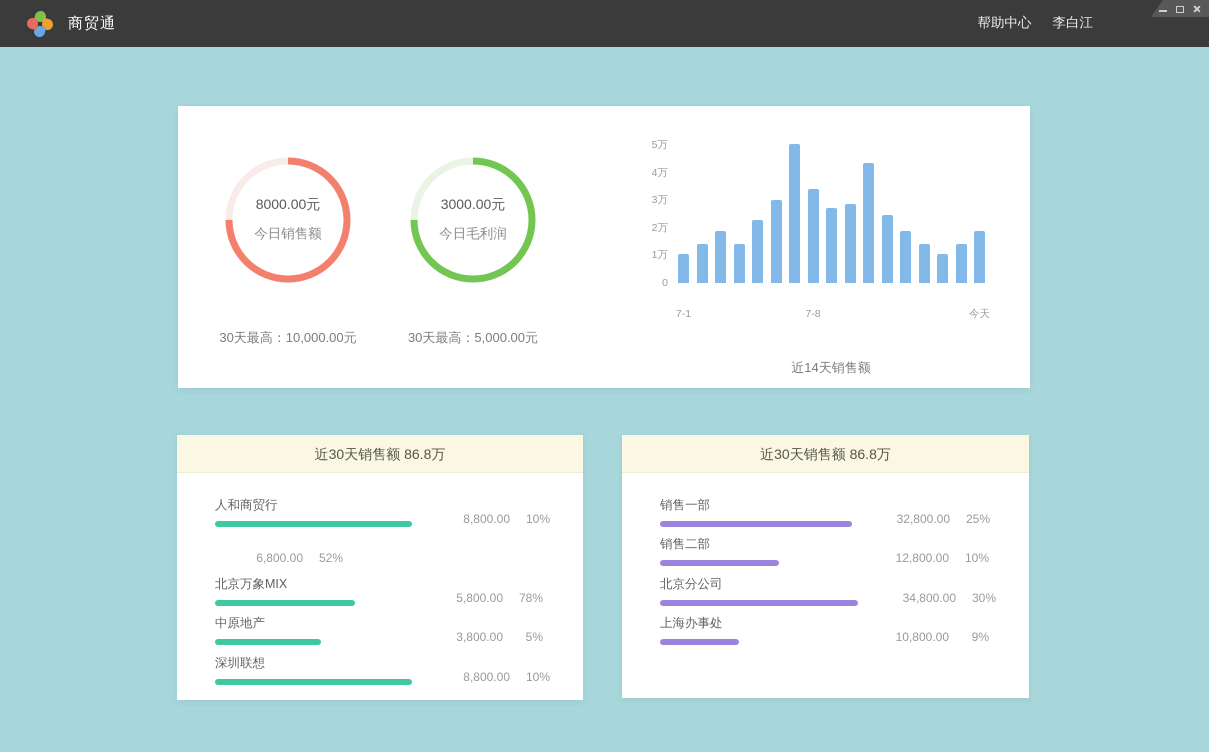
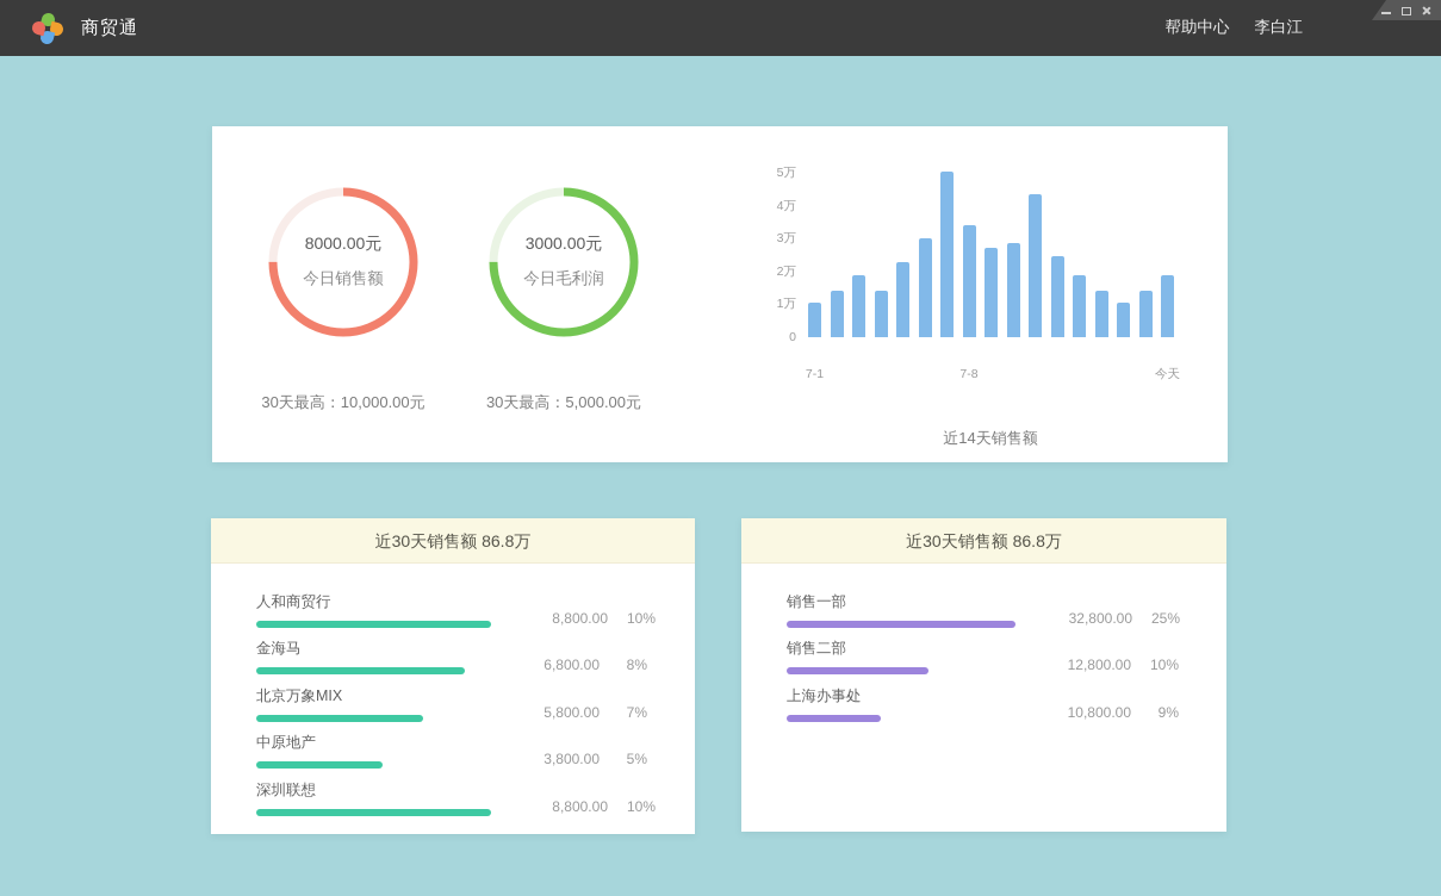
  商贸通
  帮助中心
  李白江
  8000.00元
  今日销售额
  30天最高：10,000.00元
  3000.00元
  今日毛利润
  30天最高：5,000.00元
  5万
  4万
  3万
  2万
  1万
  0
  7-1
  7-8
  今天
  近14天销售额
  近30天销售额 86.8万
  人和商贸行
  8,800.00
  10%
+ 金海马
  6,800.00
- 52%
+ 8%
  北京万象MIX
  5,800.00
- 78%
+ 7%
  中原地产
  3,800.00
  5%
  深圳联想
  8,800.00
  10%
  近30天销售额 86.8万
  销售一部
  32,800.00
  25%
  销售二部
  12,800.00
  10%
- 北京分公司
- 34,800.00
- 30%
  上海办事处
  10,800.00
  9%
